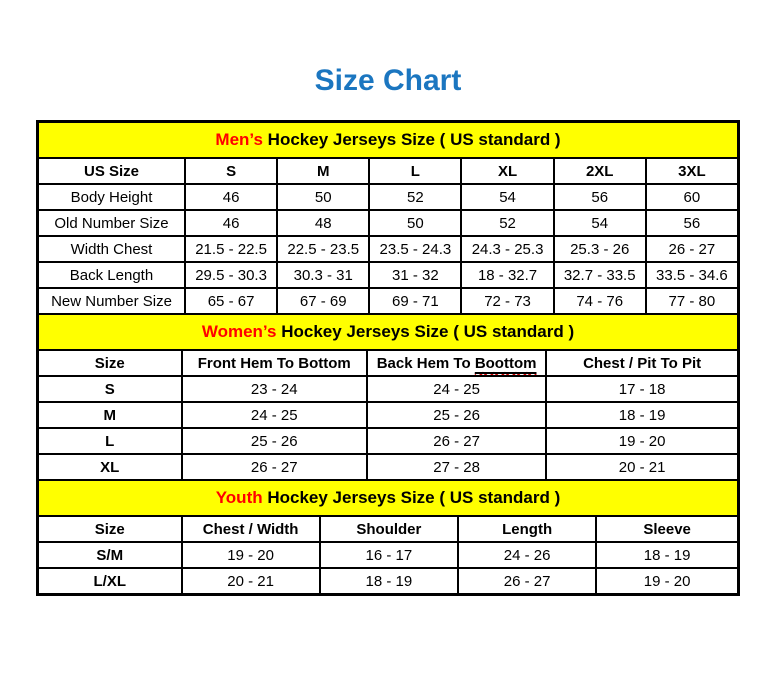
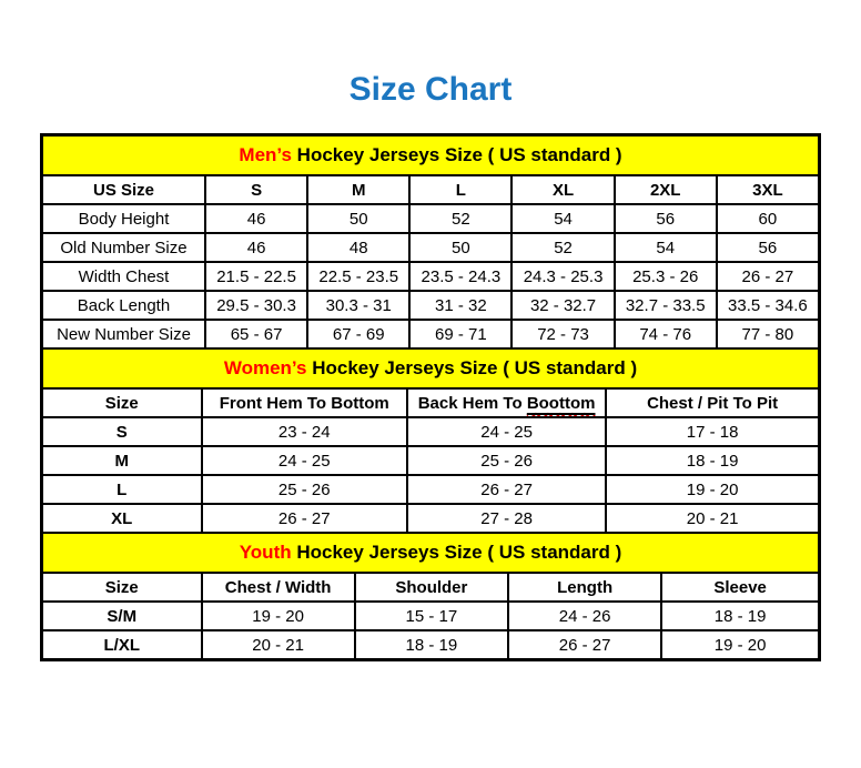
  Size Chart
  Men’s Hockey Jerseys Size ( US standard )
  US Size	S	M	L	XL	2XL	3XL
  Body Height	46	50	52	54	56	60
  Old Number Size	46	48	50	52	54	56
  Width Chest	21.5 - 22.5	22.5 - 23.5	23.5 - 24.3	24.3 - 25.3	25.3 - 26	26 - 27
- Back Length	29.5 - 30.3	30.3 - 31	31 - 32	18 - 32.7	32.7 - 33.5	33.5 - 34.6
+ Back Length	29.5 - 30.3	30.3 - 31	31 - 32	32 - 32.7	32.7 - 33.5	33.5 - 34.6
  New Number Size	65 - 67	67 - 69	69 - 71	72 - 73	74 - 76	77 - 80
  Women’s Hockey Jerseys Size ( US standard )
  Size	Front Hem To Bottom	Back Hem To Boottom	Chest / Pit To Pit
  S	23 - 24	24 - 25	17 - 18
  M	24 - 25	25 - 26	18 - 19
  L	25 - 26	26 - 27	19 - 20
  XL	26 - 27	27 - 28	20 - 21
  Youth Hockey Jerseys Size ( US standard )
  Size	Chest / Width	Shoulder	Length	Sleeve
- S/M	19 - 20	16 - 17	24 - 26	18 - 19
+ S/M	19 - 20	15 - 17	24 - 26	18 - 19
  L/XL	20 - 21	18 - 19	26 - 27	19 - 20
